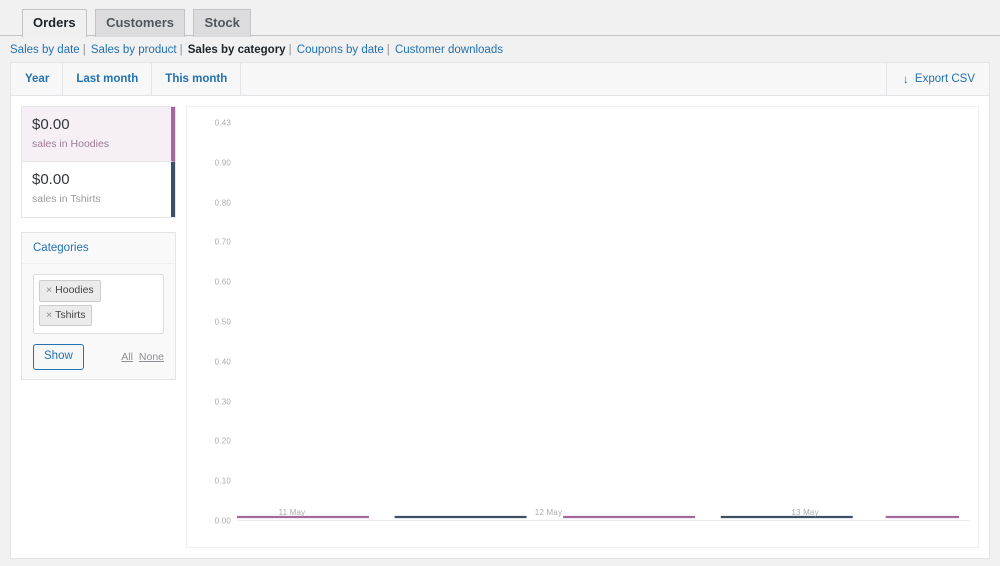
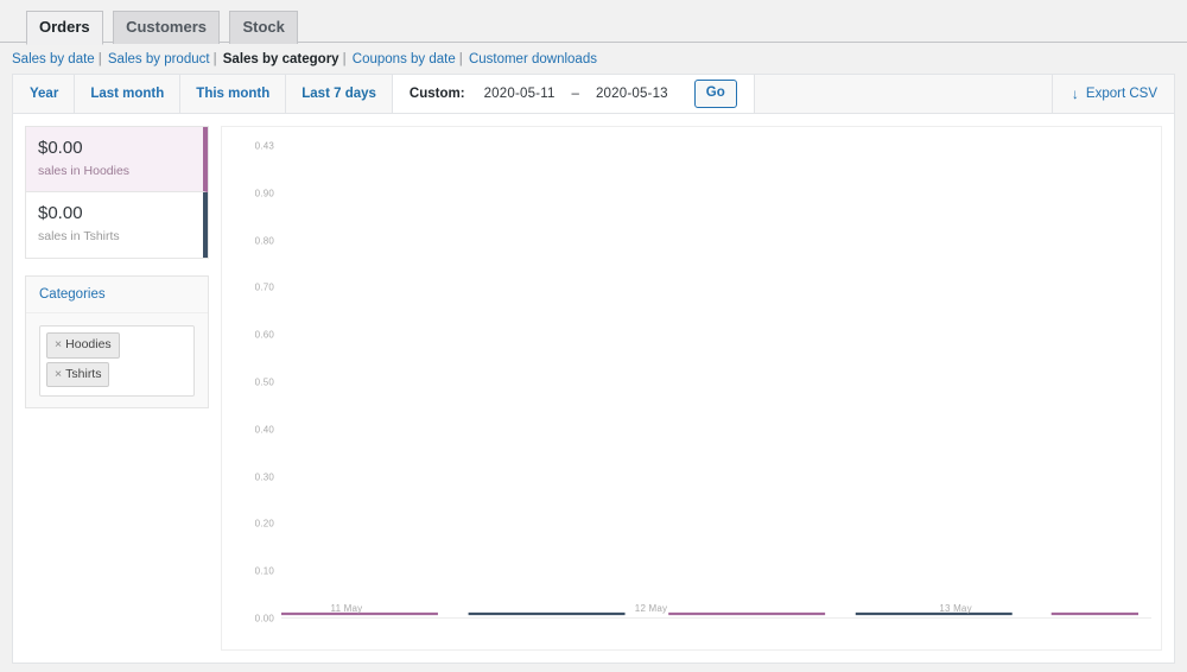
  Orders Customers Stock
  Sales by date | Sales by product | Sales by category | Coupons by date | Customer downloads
  Year
  Last month
  This month
+ Last 7 days
+ Custom:
+ 2020-05-11
+ –
+ 2020-05-13
+ Go
  ↓
  Export CSV
  $0.00
  sales in Hoodies
  $0.00
  sales in Tshirts
  Categories
  × Hoodies × Tshirts
- Show
- All None
  0.43
  0.90
  0.80
  0.70
  0.60
  0.50
  0.40
  0.30
  0.20
  0.10
  0.00
  11 May
  12 May
  13 May
